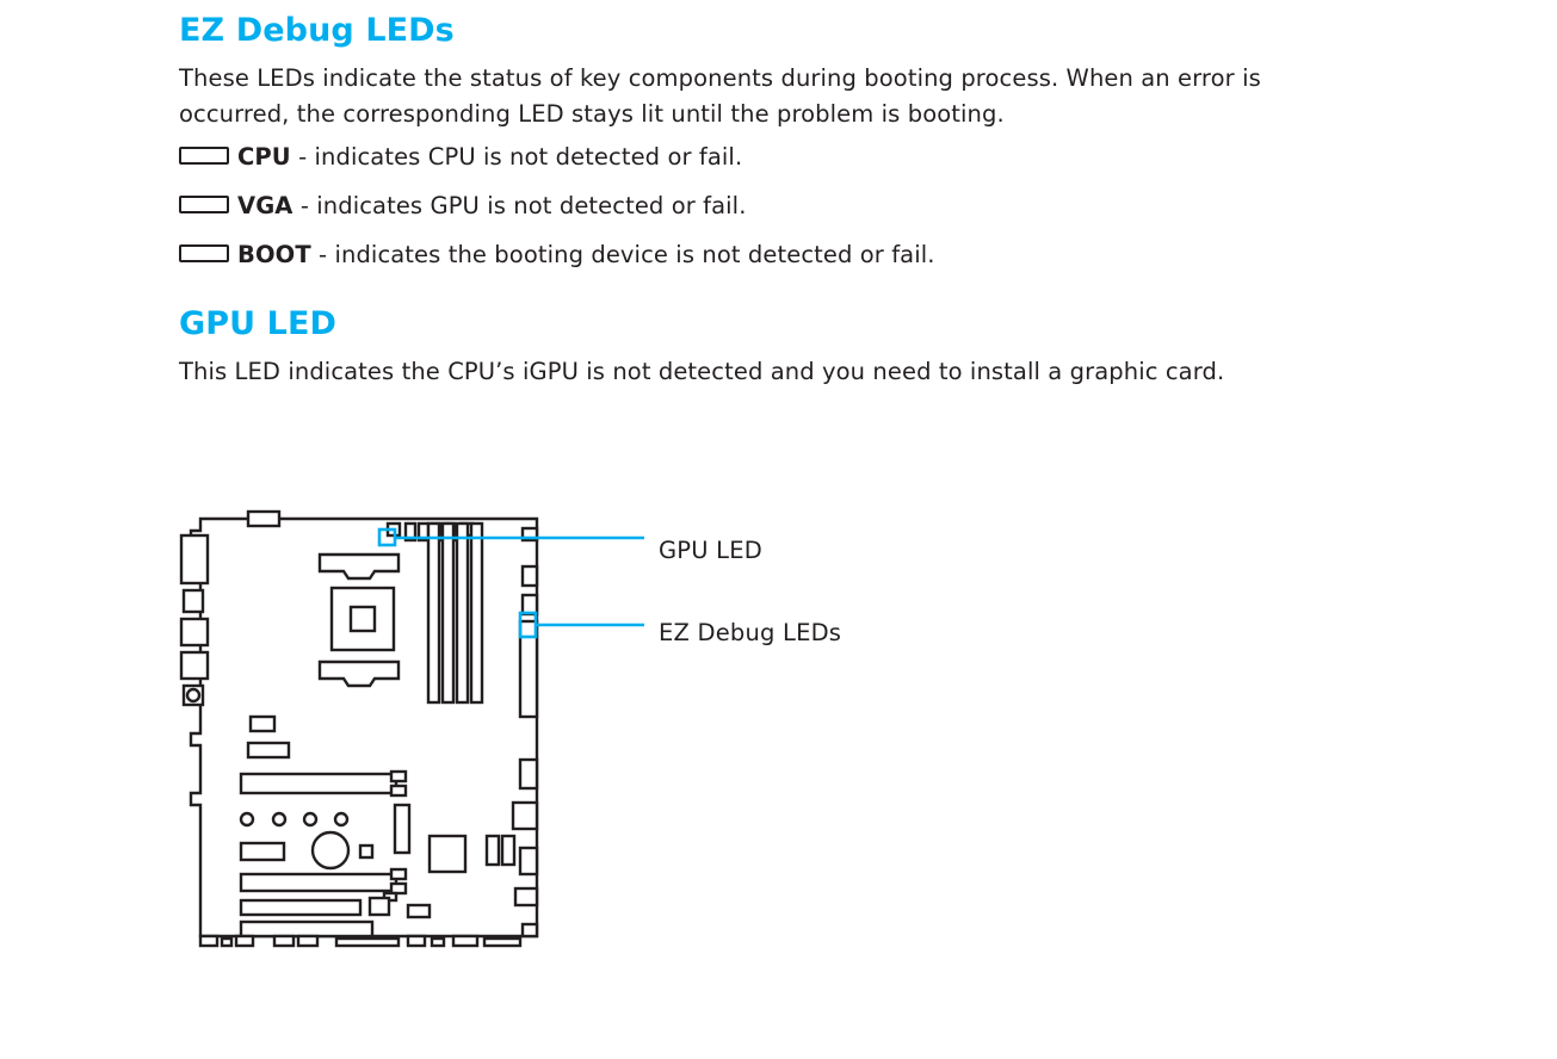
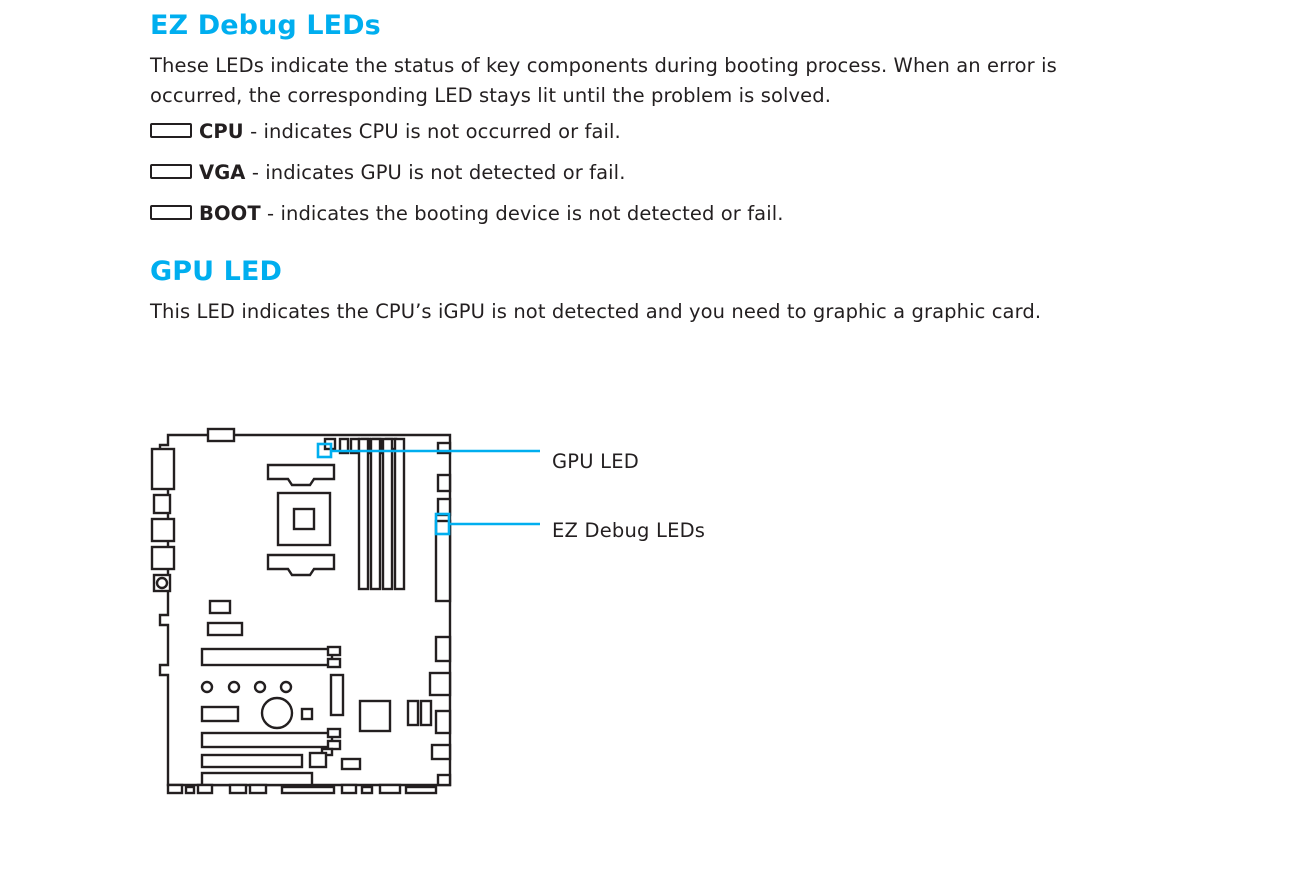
  EZ Debug LEDs
- These LEDs indicate the status of key components during booting process. When an error is occurred, the corresponding LED stays lit until the problem is booting.
+ These LEDs indicate the status of key components during booting process. When an error is occurred, the corresponding LED stays lit until the problem is solved.
- CPU - indicates CPU is not detected or fail.
+ CPU - indicates CPU is not occurred or fail.
  VGA - indicates GPU is not detected or fail.
  BOOT - indicates the booting device is not detected or fail.
  GPU LED
- This LED indicates the CPU’s iGPU is not detected and you need to install a graphic card.
+ This LED indicates the CPU’s iGPU is not detected and you need to graphic a graphic card.
  GPU LED
  EZ Debug LEDs
